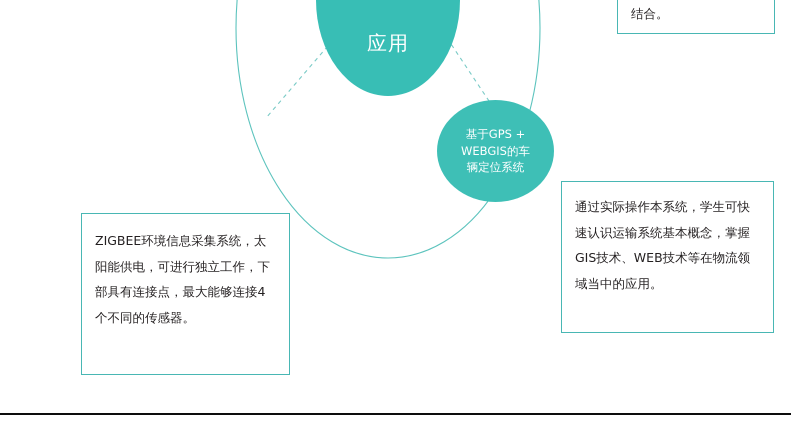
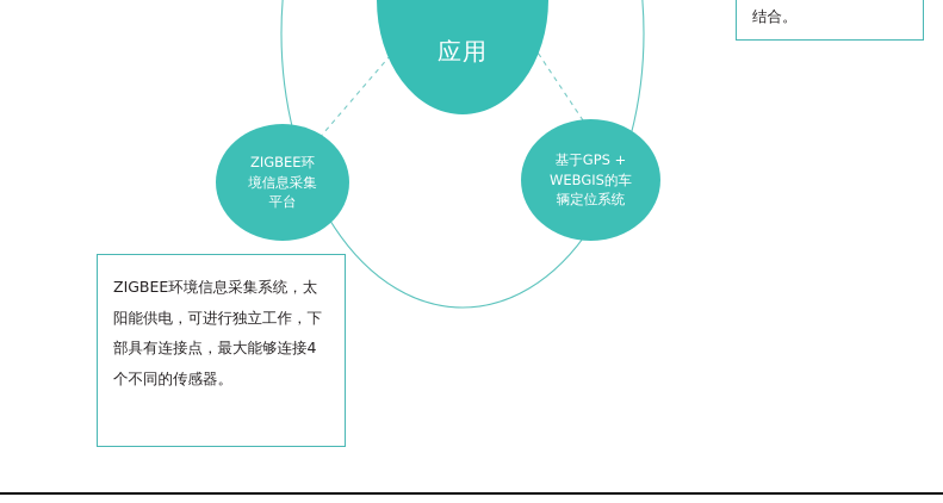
  应用
+ ZIGBEE环
+ 境信息采集
+ 平台
  基于GPS +
  WEBGIS的车
  辆定位系统
  ZIGBEE环境信息采集系统，太阳能供电，可进行独立工作，下部具有连接点，最大能够连接4个不同的传感器。
- 通过实际操作本系统，学生可快速认识运输系统基本概念，掌握GIS技术、WEB技术等在物流领域当中的应用。
  结合。
